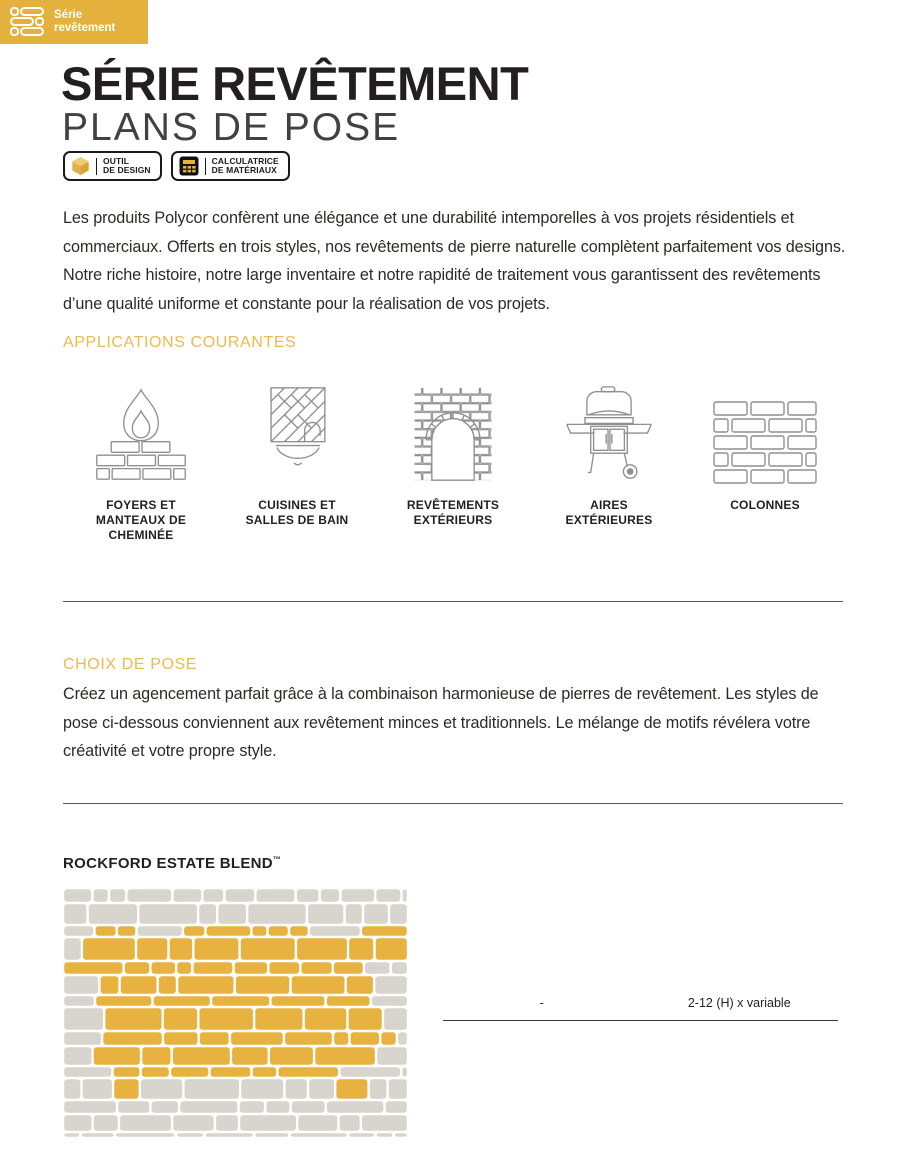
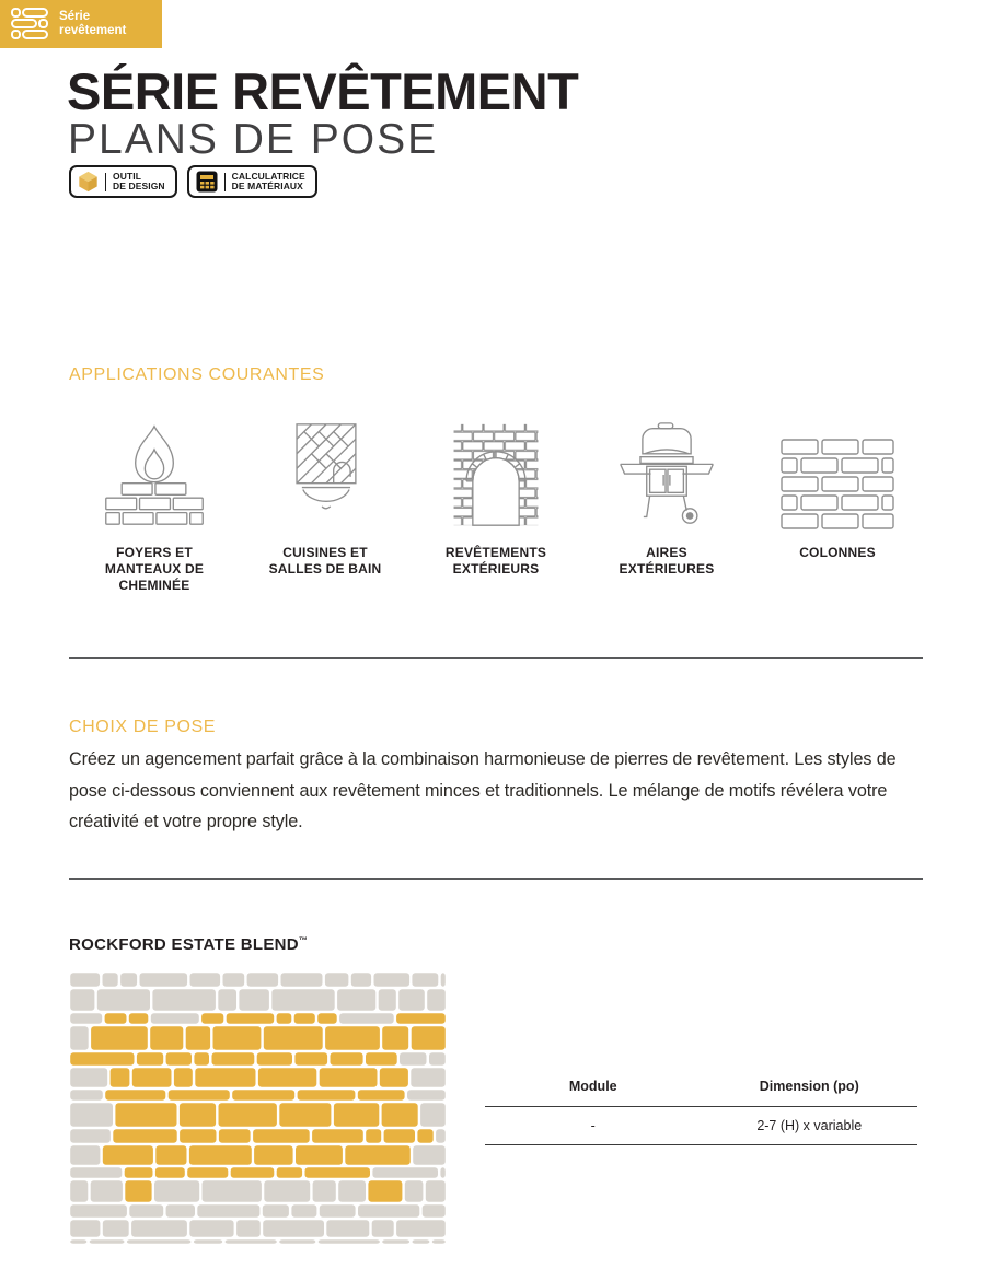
  Série
  revêtement
  SÉRIE REVÊTEMENT
  PLANS DE POSE
  OUTIL
  DE DESIGN
  CALCULATRICE
  DE MATÉRIAUX
- Les produits Polycor confèrent une élégance et une durabilité intemporelles à vos projets résidentiels et commerciaux. Offerts en trois styles, nos revêtements de pierre naturelle complètent parfaitement vos designs. Notre riche histoire, notre large inventaire et notre rapidité de traitement vous garantissent des revêtements d’une qualité uniforme et constante pour la réalisation de vos projets.
  APPLICATIONS COURANTES
  FOYERS ET
  MANTEAUX DE
  CHEMINÉE
  CUISINES ET
  SALLES DE BAIN
  REVÊTEMENTS
  EXTÉRIEURS
  AIRES
  EXTÉRIEURES
  COLONNES
  CHOIX DE POSE
  Créez un agencement parfait grâce à la combinaison harmonieuse de pierres de revêtement. Les styles de pose ci-dessous conviennent aux revêtement minces et traditionnels. Le mélange de motifs révélera votre créativité et votre propre style.
  ROCKFORD ESTATE BLEND™
+ Module
+ Dimension (po)
  -
- 2-12 (H) x variable
+ 2-7 (H) x variable
